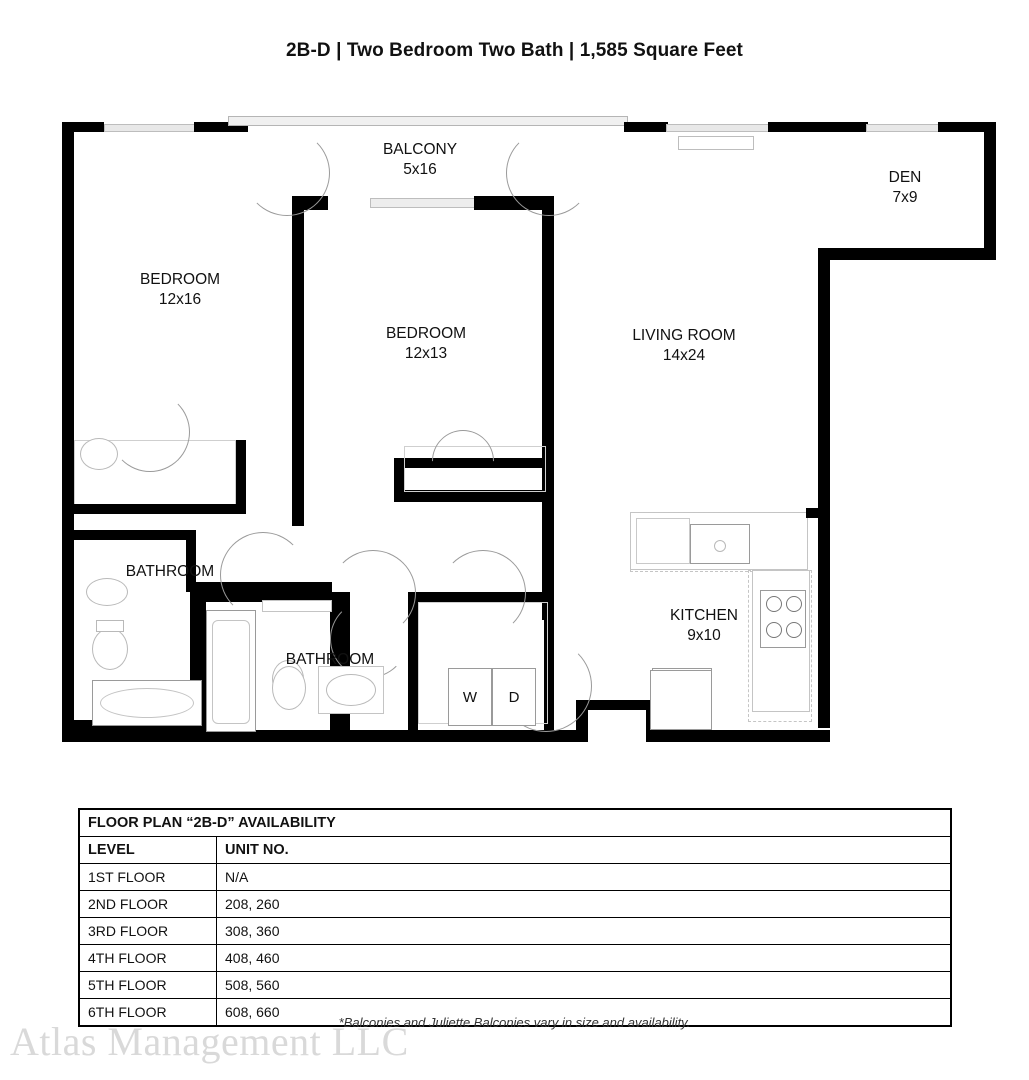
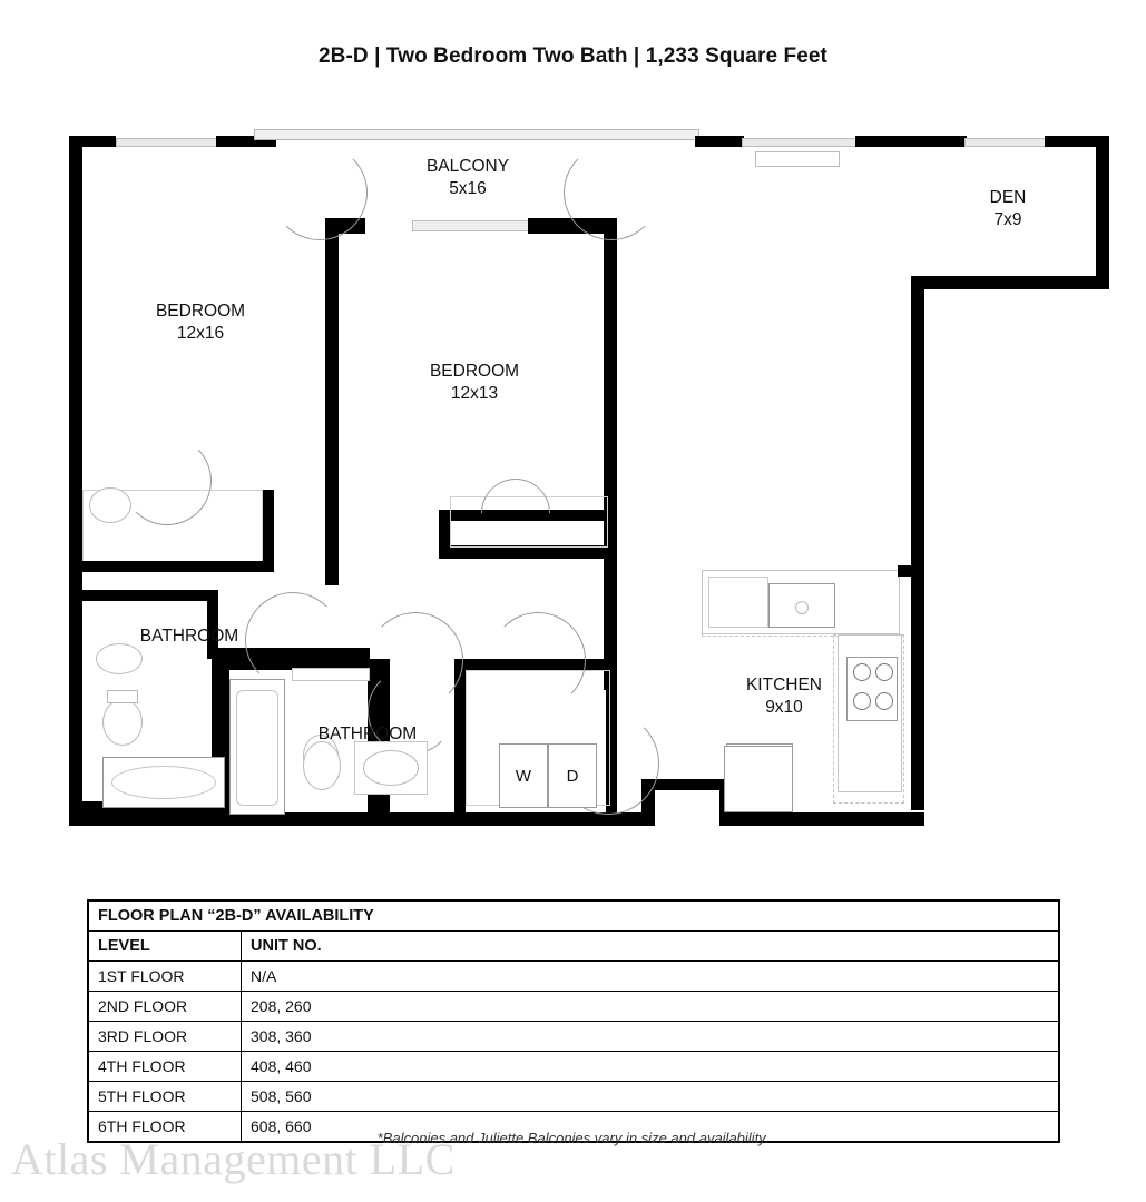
- 2B-D | Two Bedroom Two Bath | 1,585 Square Feet
+ 2B-D | Two Bedroom Two Bath | 1,233 Square Feet
  W
  D
  BALCONY
  5x16
  DEN
  7x9
  BEDROOM
  12x16
  BEDROOM
  12x13
- LIVING ROOM
- 14x24
  BATHROOM
  BATHROOM
  KITCHEN
  9x10
  FLOOR PLAN “2B-D” AVAILABILITY
  LEVEL	UNIT NO.
  1ST FLOOR	N/A
  2ND FLOOR	208, 260
  3RD FLOOR	308, 360
  4TH FLOOR	408, 460
  5TH FLOOR	508, 560
  6TH FLOOR	608, 660
  *Balconies and Juliette Balconies vary in size and availability.
  Atlas Management LLC
